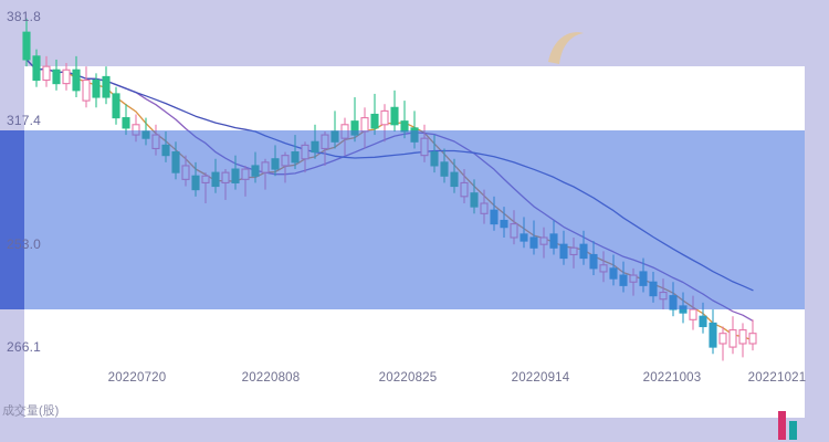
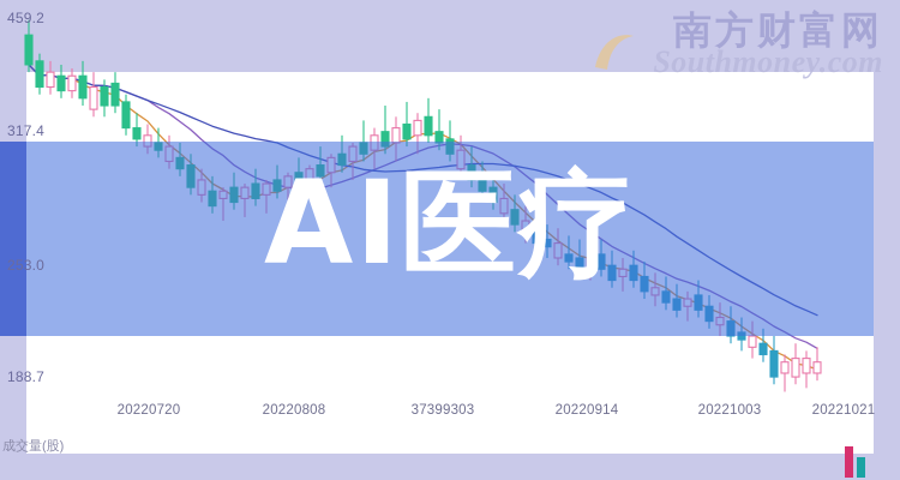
- 381.8
+ 459.2
  317.4
  253.0
- 266.1
+ 188.7
  20220720
  20220808
- 20220825
+ 37399303
  20220914
  20221003
  20221021
  成交量(股)
+ AI医疗
+ 南方财富网
+ Southmoney.com
